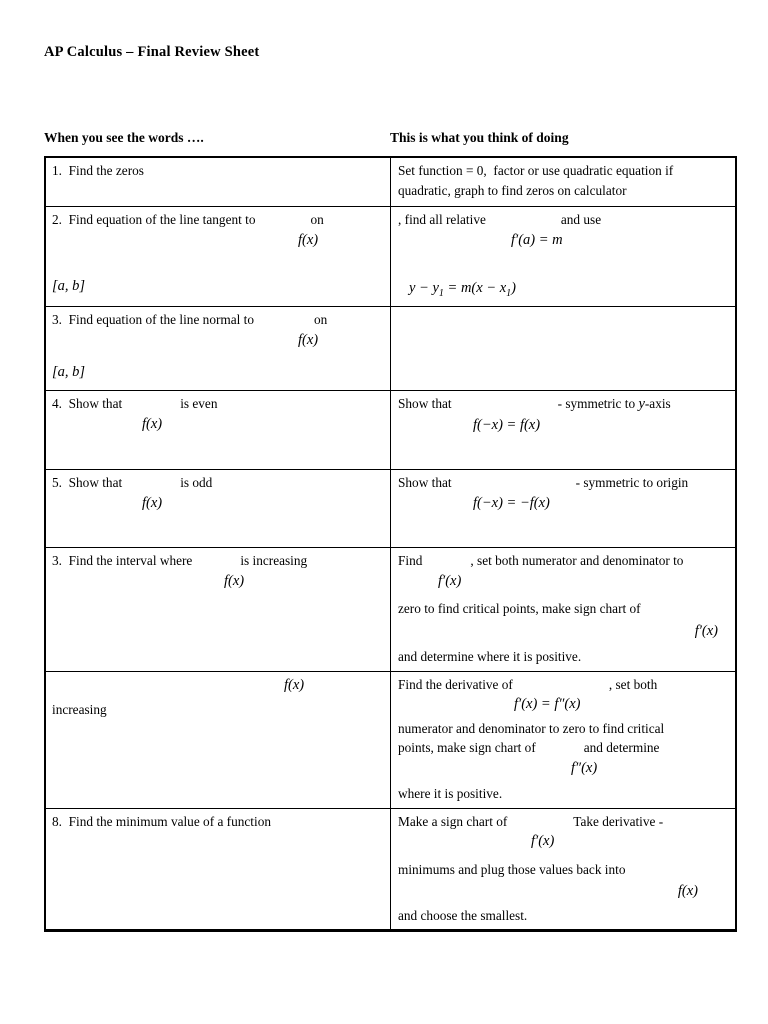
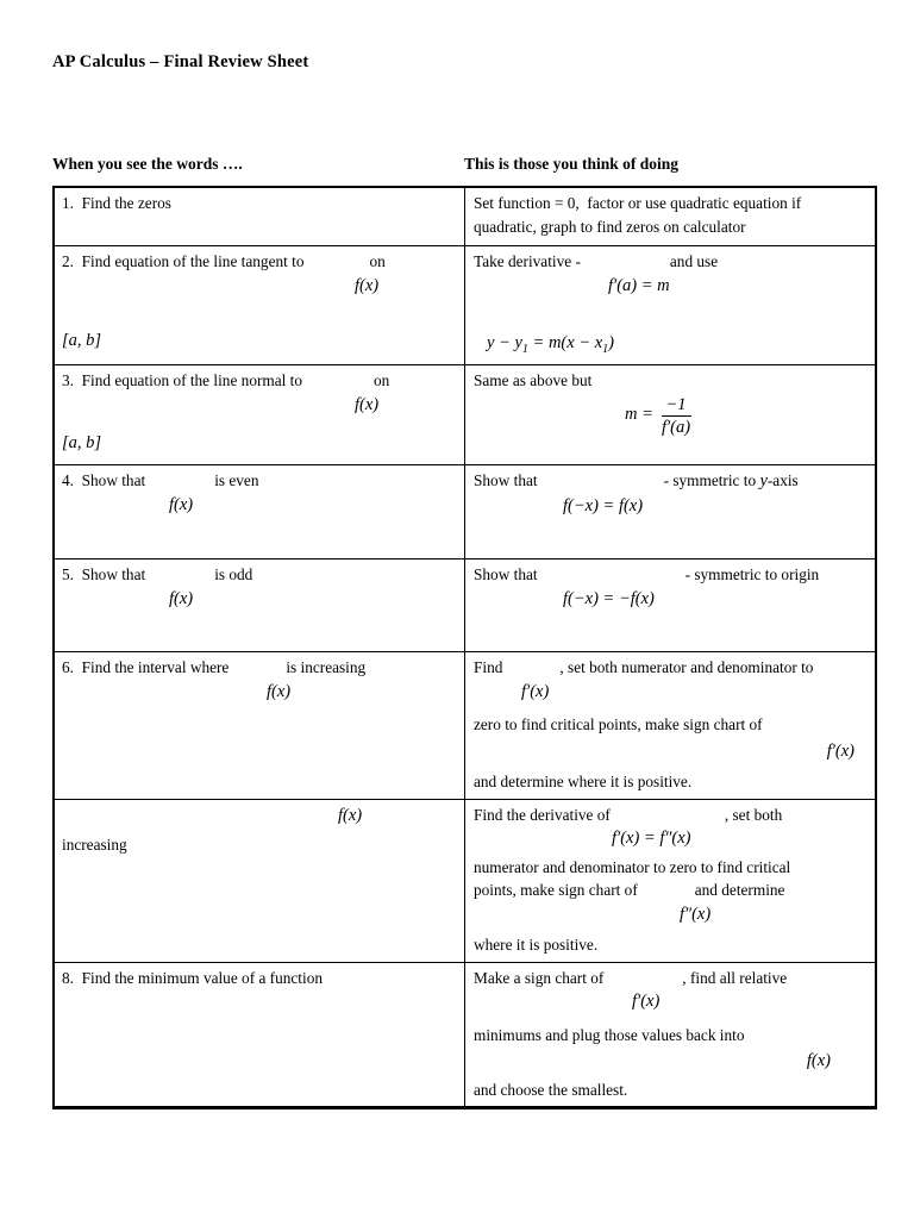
  AP Calculus – Final Review Sheet
  When you see the words ….
- This is what you think of doing
+ This is those you think of doing
  1. Find the zeros
  Set function = 0, factor or use quadratic equation if
  quadratic, graph to find zeros on calculator
  2. Find equation of the line tangent to on
  f(x)
  [a, b]
- , find all relative and use
+ Take derivative - and use
  f′(a) = m
  y − y1 = m(x − x1)
  3. Find equation of the line normal to on
  f(x)
  [a, b]
+ Same as above but
+ m =
+ −1
+ f′(a)
  4. Show that is even
  f(x)
  Show that - symmetric to y-axis
  f(−x) = f(x)
  5. Show that is odd
  f(x)
  Show that - symmetric to origin
  f(−x) = −f(x)
- 3. Find the interval where is increasing
+ 6. Find the interval where is increasing
  f(x)
  Find , set both numerator and denominator to
  f′(x)
  zero to find critical points, make sign chart of
  f′(x)
  and determine where it is positive.
  f(x)
  increasing
  Find the derivative of , set both
  f′(x) = f″(x)
  numerator and denominator to zero to find critical
  points, make sign chart of and determine
  f″(x)
  where it is positive.
  8. Find the minimum value of a function
- Make a sign chart of Take derivative -
+ Make a sign chart of , find all relative
  f′(x)
  minimums and plug those values back into
  f(x)
  and choose the smallest.
